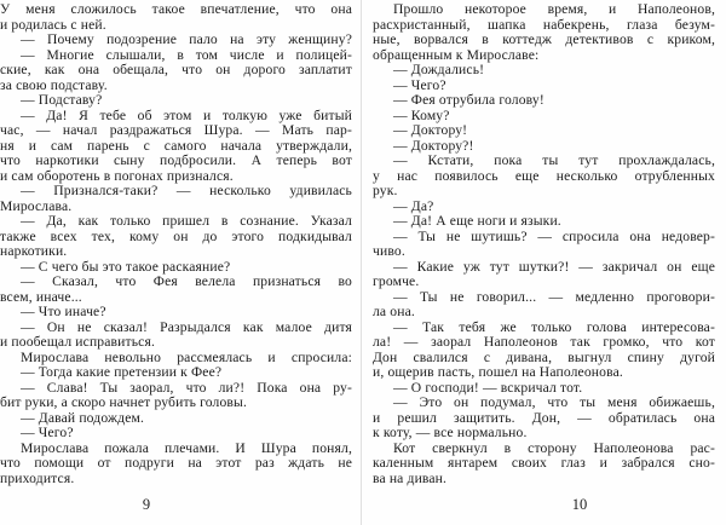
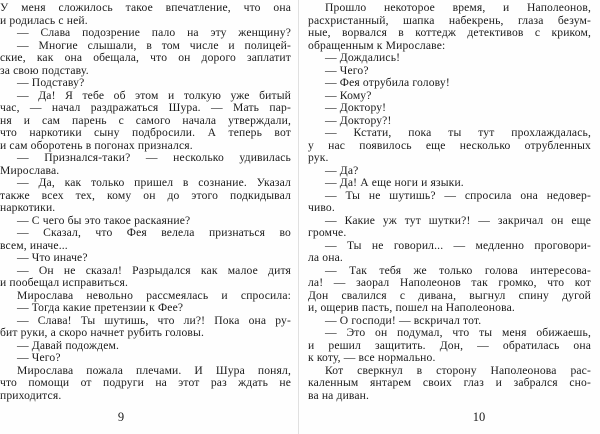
  У меня сложилось такое впечатление, что она
  и родилась с ней.
- — Почему подозрение пало на эту женщину?
+ — Слава подозрение пало на эту женщину?
  — Многие слышали, в том числе и полицей-
  ские, как она обещала, что он дорого заплатит
  за свою подставу.
  — Подставу?
  — Да! Я тебе об этом и толкую уже битый
  час, — начал раздражаться Шура. — Мать пар-
  ня и сам парень с самого начала утверждали,
  что наркотики сыну подбросили. А теперь вот
  и сам оборотень в погонах признался.
  — Признался-таки? — несколько удивилась
  Мирослава.
  — Да, как только пришел в сознание. Указал
  также всех тех, кому он до этого подкидывал
  наркотики.
  — С чего бы это такое раскаяние?
  — Сказал, что Фея велела признаться во
  всем, иначе...
  — Что иначе?
  — Он не сказал! Разрыдался как малое дитя
  и пообещал исправиться.
  Мирослава невольно рассмеялась и спросила:
  — Тогда какие претензии к Фее?
- — Слава! Ты заорал, что ли?! Пока она ру-
+ — Слава! Ты шутишь, что ли?! Пока она ру-
  бит руки, а скоро начнет рубить головы.
  — Давай подождем.
  — Чего?
  Мирослава пожала плечами. И Шура понял,
  что помощи от подруги на этот раз ждать не
  приходится.
  Прошло некоторое время, и Наполеонов,
  расхристанный, шапка набекрень, глаза безум-
  ные, ворвался в коттедж детективов с криком,
  обращенным к Мирославе:
  — Дождались!
  — Чего?
  — Фея отрубила голову!
  — Кому?
  — Доктору!
  — Доктору?!
  — Кстати, пока ты тут прохлаждалась,
  у нас появилось еще несколько отрубленных
  рук.
  — Да?
  — Да! А еще ноги и языки.
  — Ты не шутишь? — спросила она недовер-
  чиво.
  — Какие уж тут шутки?! — закричал он еще
  громче.
  — Ты не говорил... — медленно проговори-
  ла она.
  — Так тебя же только голова интересова-
  ла! — заорал Наполеонов так громко, что кот
  Дон свалился с дивана, выгнул спину дугой
  и, ощерив пасть, пошел на Наполеонова.
  — О господи! — вскричал тот.
  — Это он подумал, что ты меня обижаешь,
  и решил защитить. Дон, — обратилась она
  к коту, — все нормально.
  Кот сверкнул в сторону Наполеонова рас-
  каленным янтарем своих глаз и забрался сно-
  ва на диван.
  9
  10
